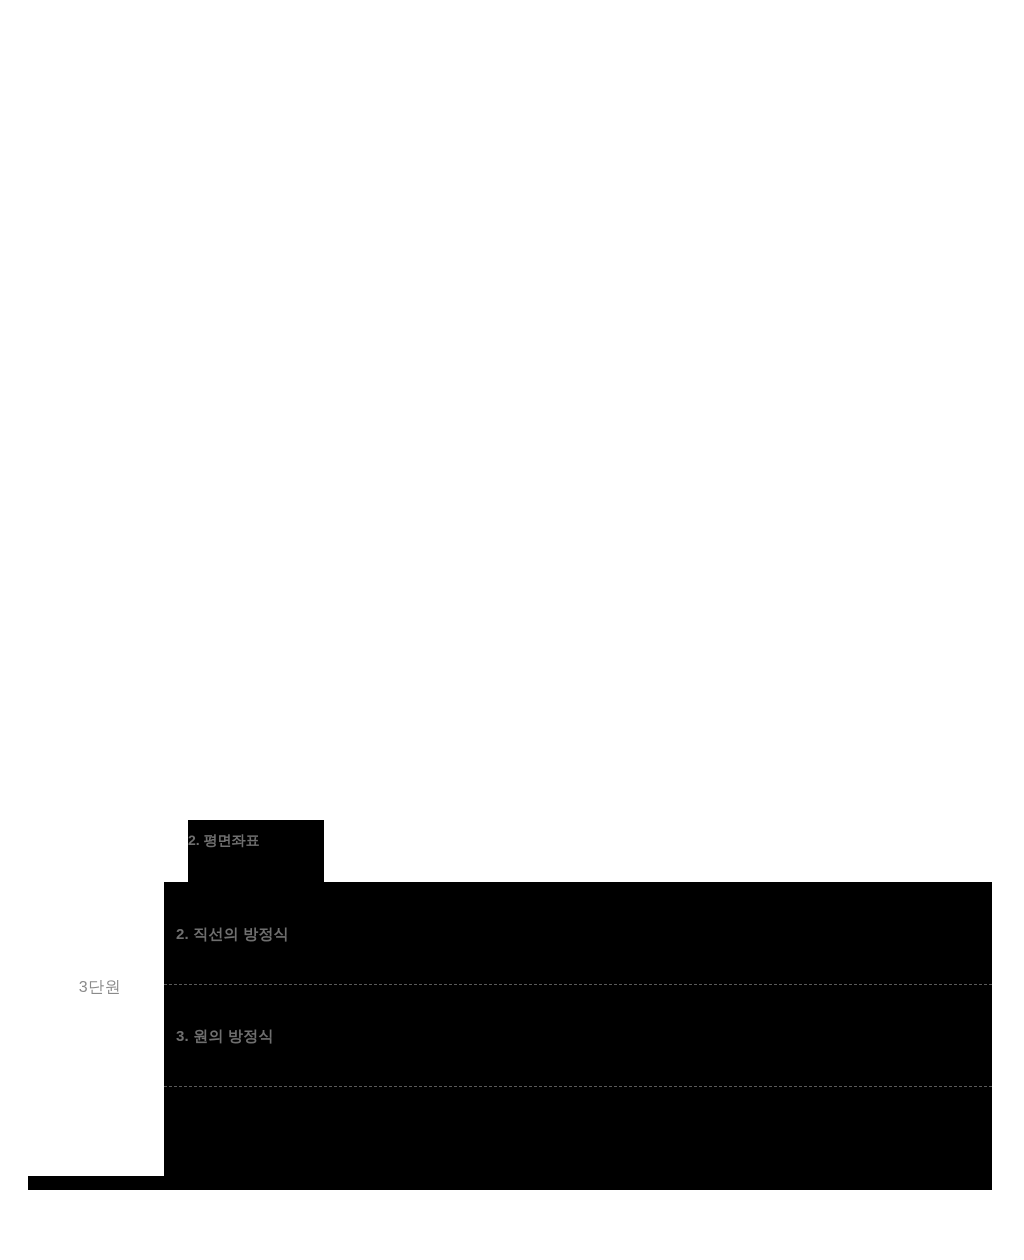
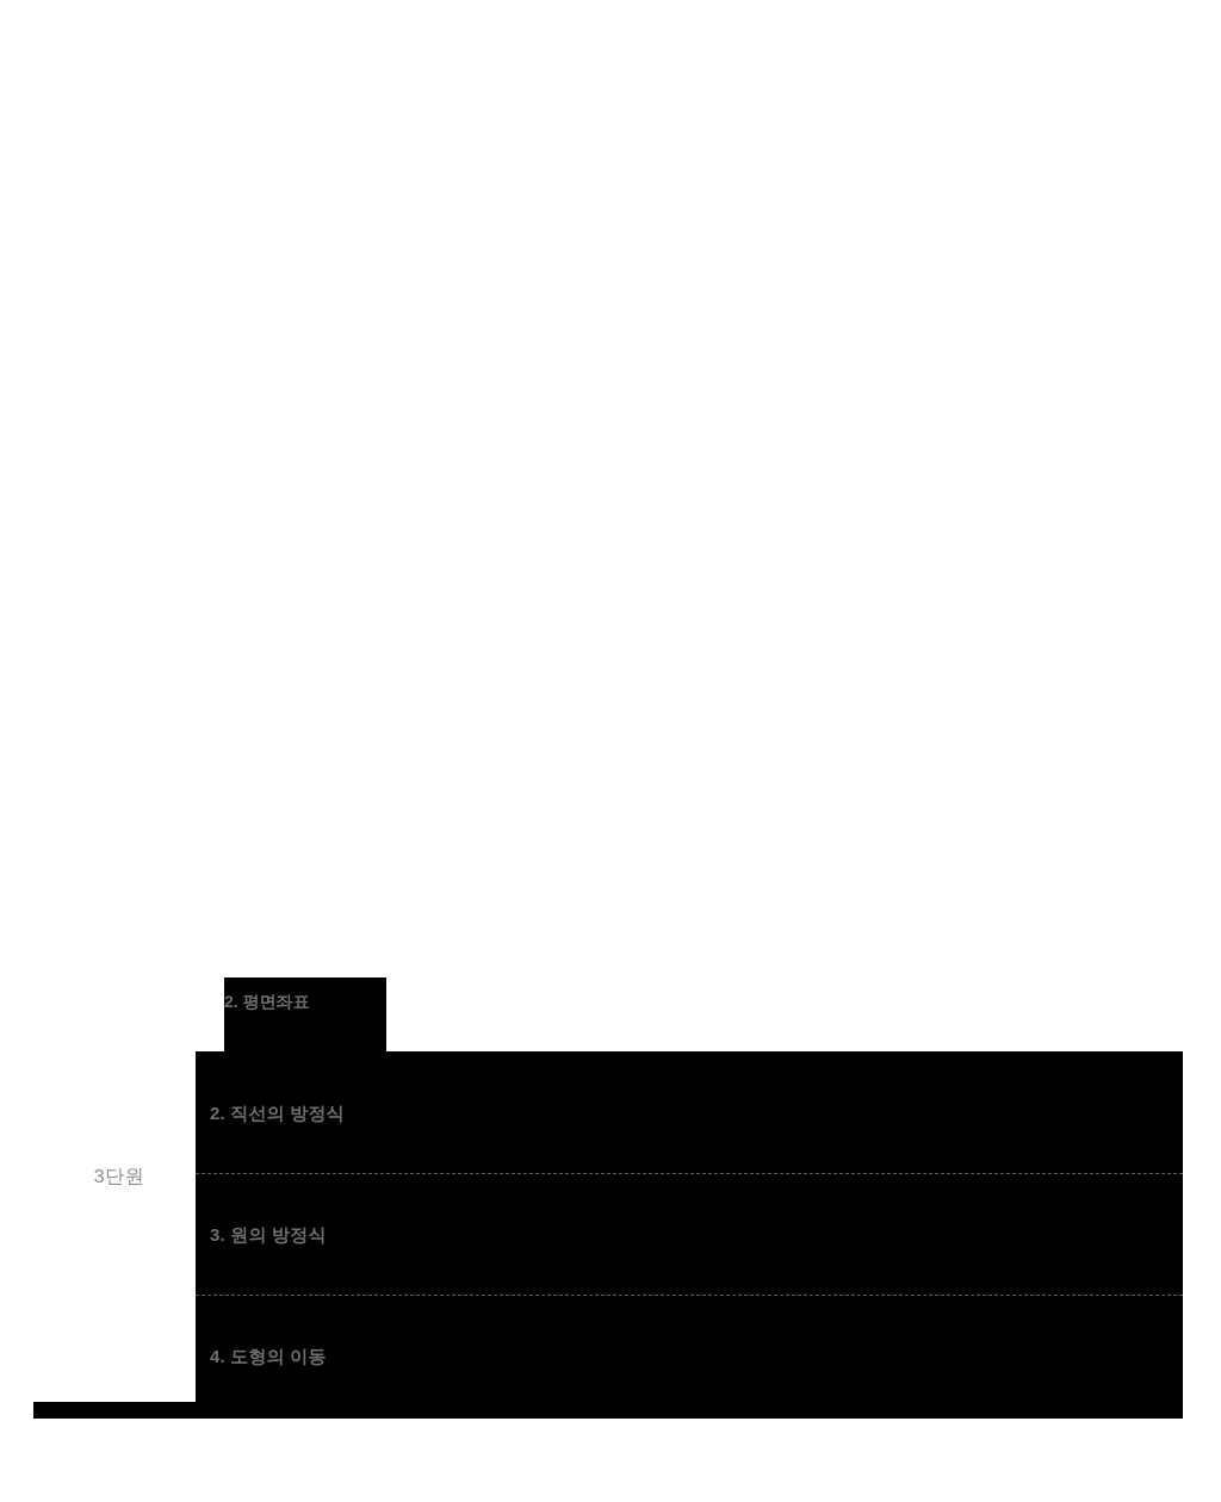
  3단원
  2. 평면좌표
  2. 직선의 방정식
  3. 원의 방정식
+ 4. 도형의 이동
